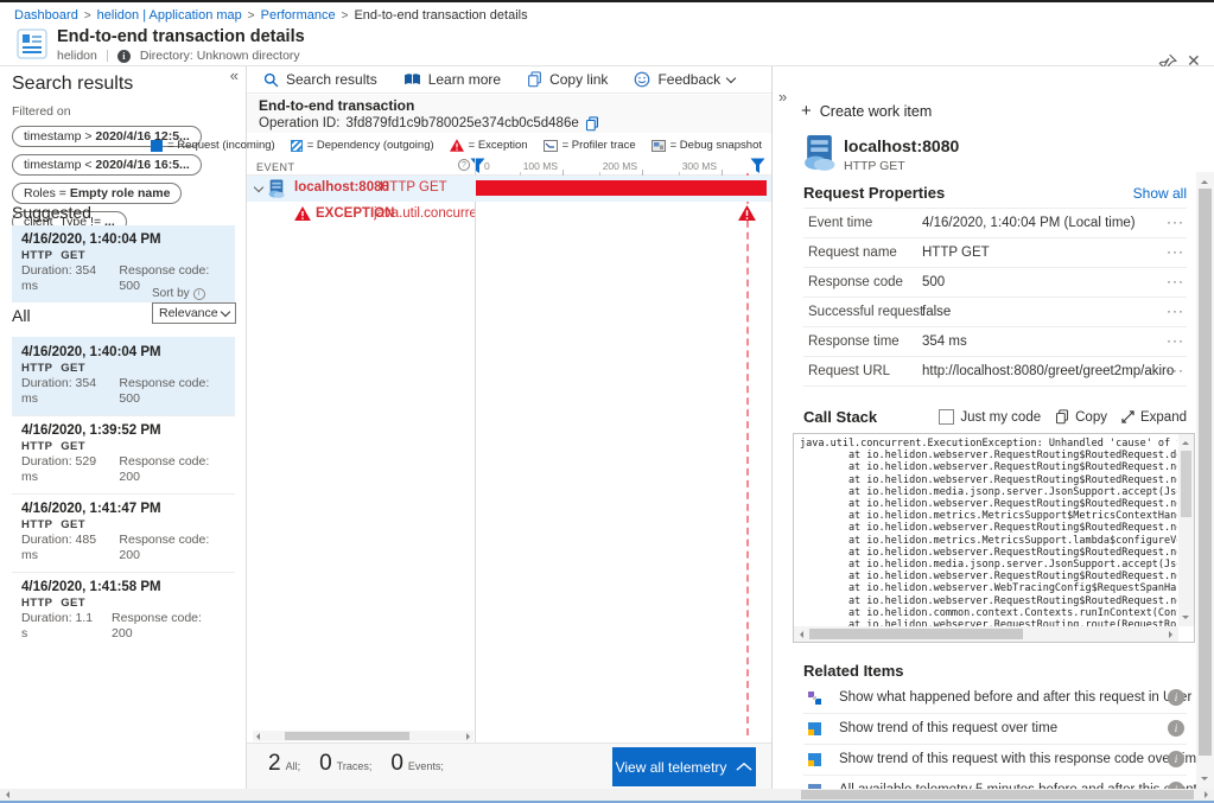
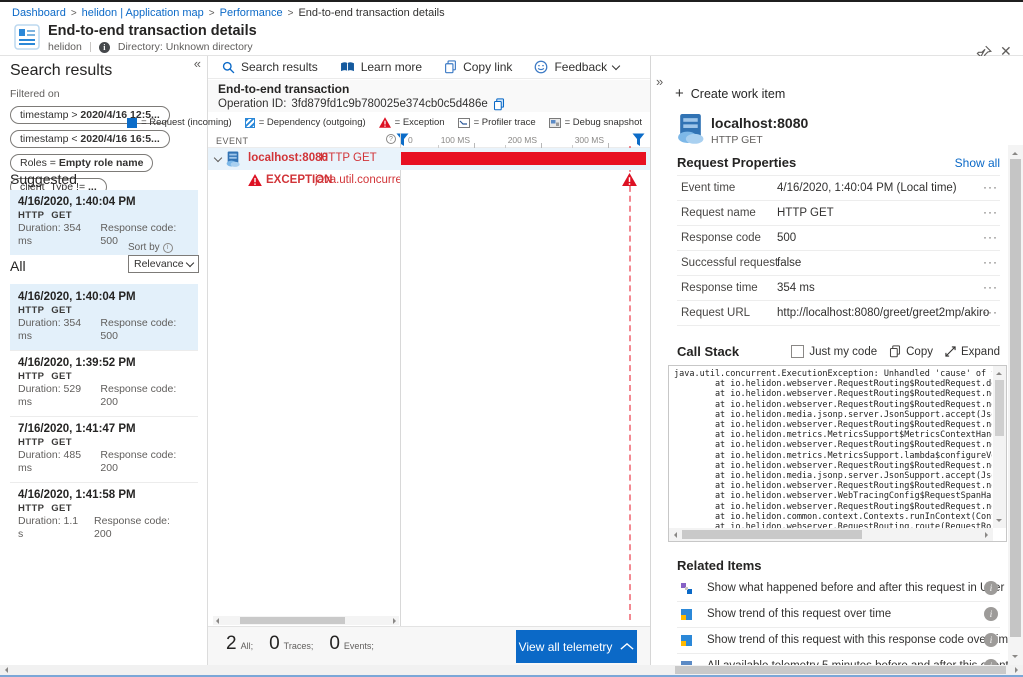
  Dashboard
  >
  helidon | Application map
  >
  Performance
  >
  End-to-end transaction details
  End-to-end transaction details
  helidon
  i
  Directory: Unknown directory
  ✕
  «
  Search results
  Filtered on
  timestamp > 2020/4/16 12:5...
  timestamp < 2020/4/16 16:5...
  Roles = Empty role name
  client_Type != ...
  Suggested
  4/16/2020, 1:40:04 PM
  HTTP GET
  Duration: 354 ms
  Response code: 500
  Sort by
  All
  Relevance
  4/16/2020, 1:40:04 PM
  HTTP GET
  Duration: 354 ms
  Response code: 500
  4/16/2020, 1:39:52 PM
  HTTP GET
  Duration: 529 ms
  Response code: 200
- 4/16/2020, 1:41:47 PM
+ 7/16/2020, 1:41:47 PM
  HTTP GET
  Duration: 485 ms
  Response code: 200
  4/16/2020, 1:41:58 PM
  HTTP GET
  Duration: 1.1 s
  Response code: 200
  Search results
  Learn more
  Copy link
  Feedback
  End-to-end transaction
  Operation ID:
  3fd879fd1c9b780025e374cb0c5d486e
  = Request (incoming)
  = Dependency (outgoing)
  = Exception
  = Profiler trace
  = Debug snapshot
  EVENT
  0
  100 MS
  200 MS
  300 MS
  localhost:8080
  HTTP GET
  EXCEPTION
  java.util.concurre
  2
  All;
  0
  Traces;
  0
  Events;
  View all telemetry
  »
  +
  Create work item
  localhost:8080
  HTTP GET
  Request Properties
  Show all
  Event time
  4/16/2020, 1:40:04 PM (Local time)
  ···
  Request name
  HTTP GET
  ···
  Response code
  500
  ···
  Successful request
  false
  ···
  Response time
  354 ms
  ···
  Request URL
  http://localhost:8080/greet/greet2mp/akiro
  ···
  Call Stack
  Just my code
  Copy
  Expand
  java.util.concurrent.ExecutionException: Unhandled 'cause' of
  at io.helidon.webserver.RequestRouting$RoutedRequest.d
  at io.helidon.webserver.RequestRouting$RoutedRequest.n
  at io.helidon.webserver.RequestRouting$RoutedRequest.n
  at io.helidon.media.jsonp.server.JsonSupport.accept(Js
  at io.helidon.webserver.RequestRouting$RoutedRequest.n
  at io.helidon.metrics.MetricsSupport$MetricsContextHan
  at io.helidon.webserver.RequestRouting$RoutedRequest.n
  at io.helidon.metrics.MetricsSupport.lambda$configureV
  at io.helidon.webserver.RequestRouting$RoutedRequest.n
  at io.helidon.media.jsonp.server.JsonSupport.accept(Js
  at io.helidon.webserver.RequestRouting$RoutedRequest.n
  at io.helidon.webserver.WebTracingConfig$RequestSpanHa
  at io.helidon.webserver.RequestRouting$RoutedRequest.n
  at io.helidon.common.context.Contexts.runInContext(Con
  Related Items
  Show what happened before and after this request inr
  i
  Show trend of this request over time
  i
  Show trend of this request with this response code ovem
  i
